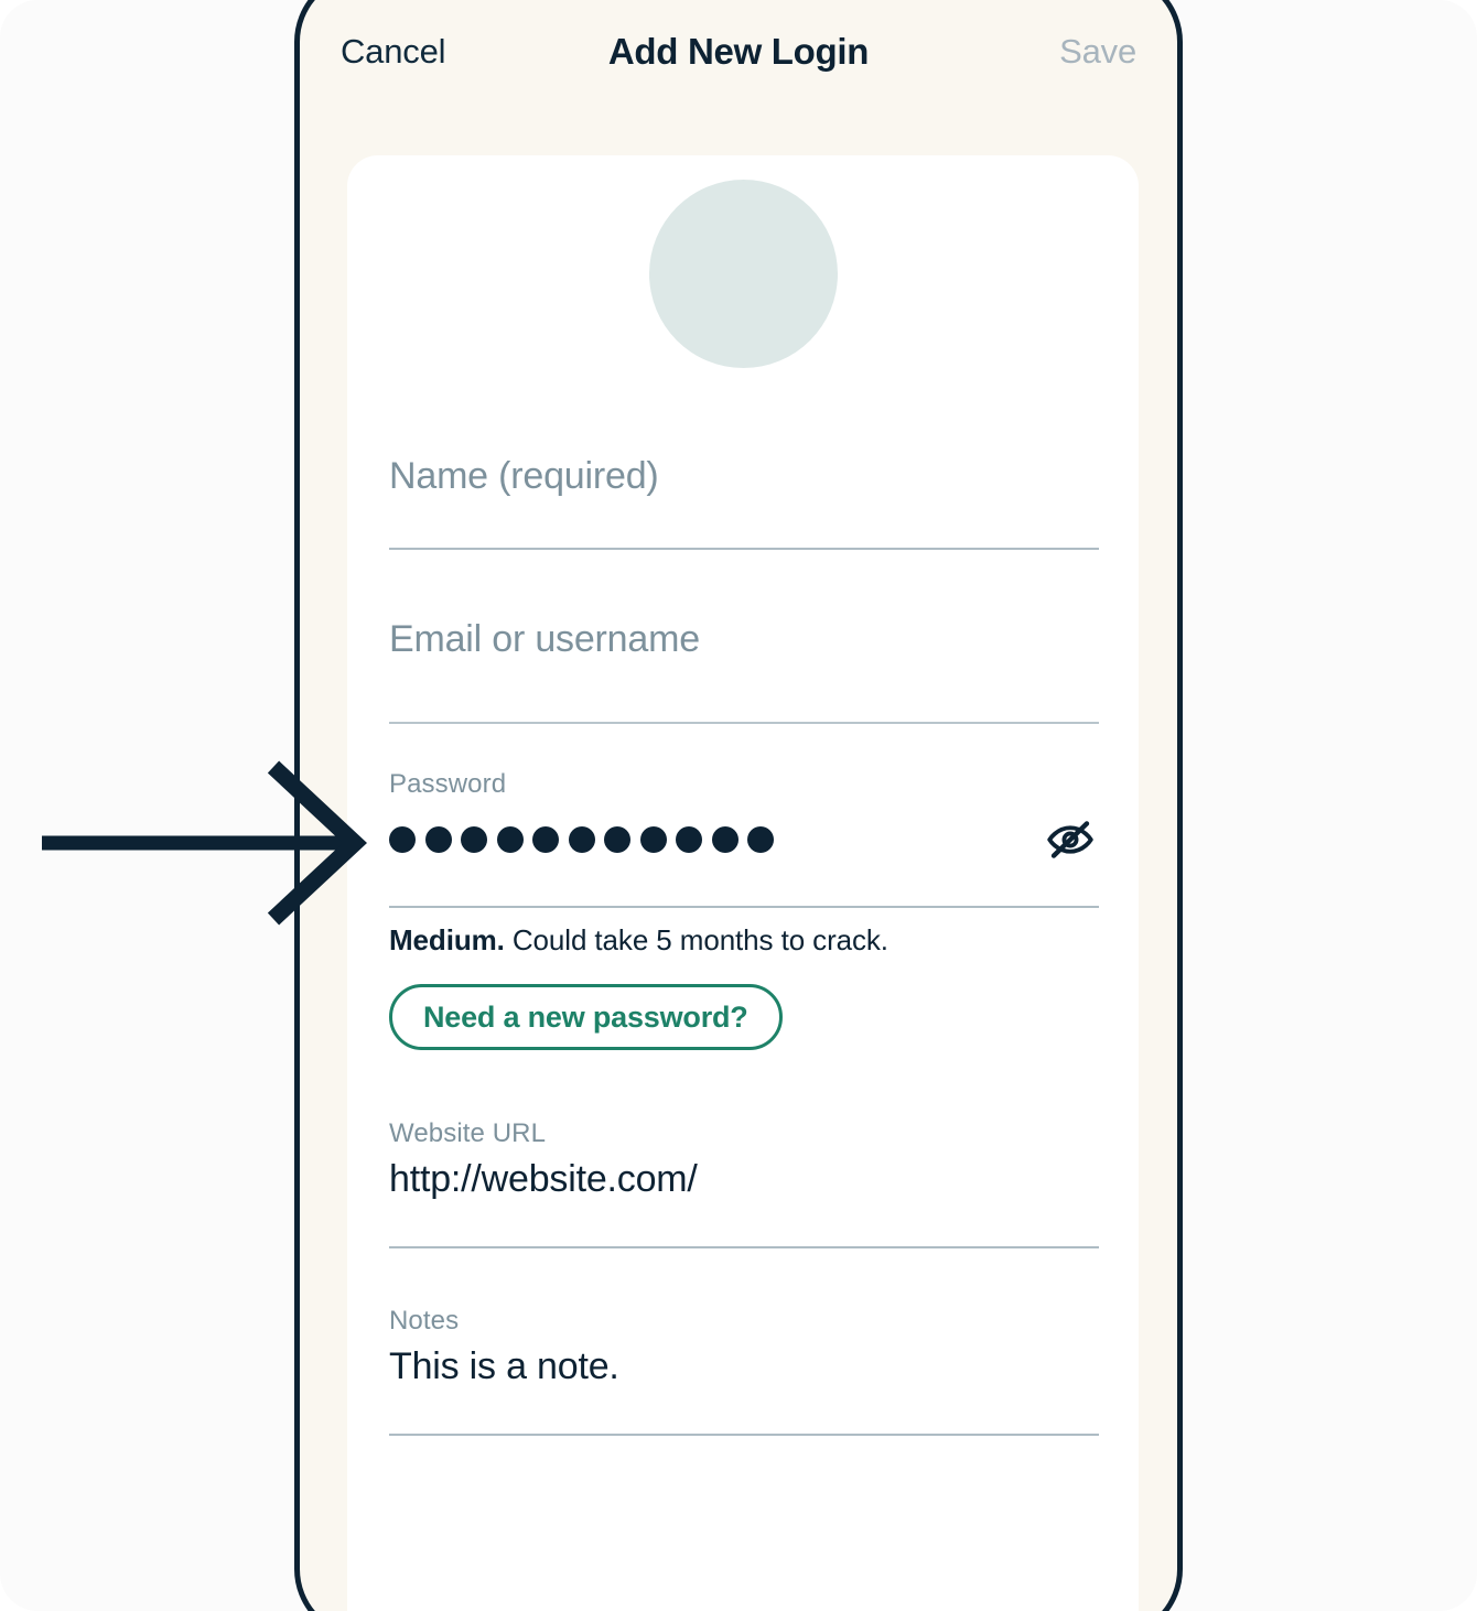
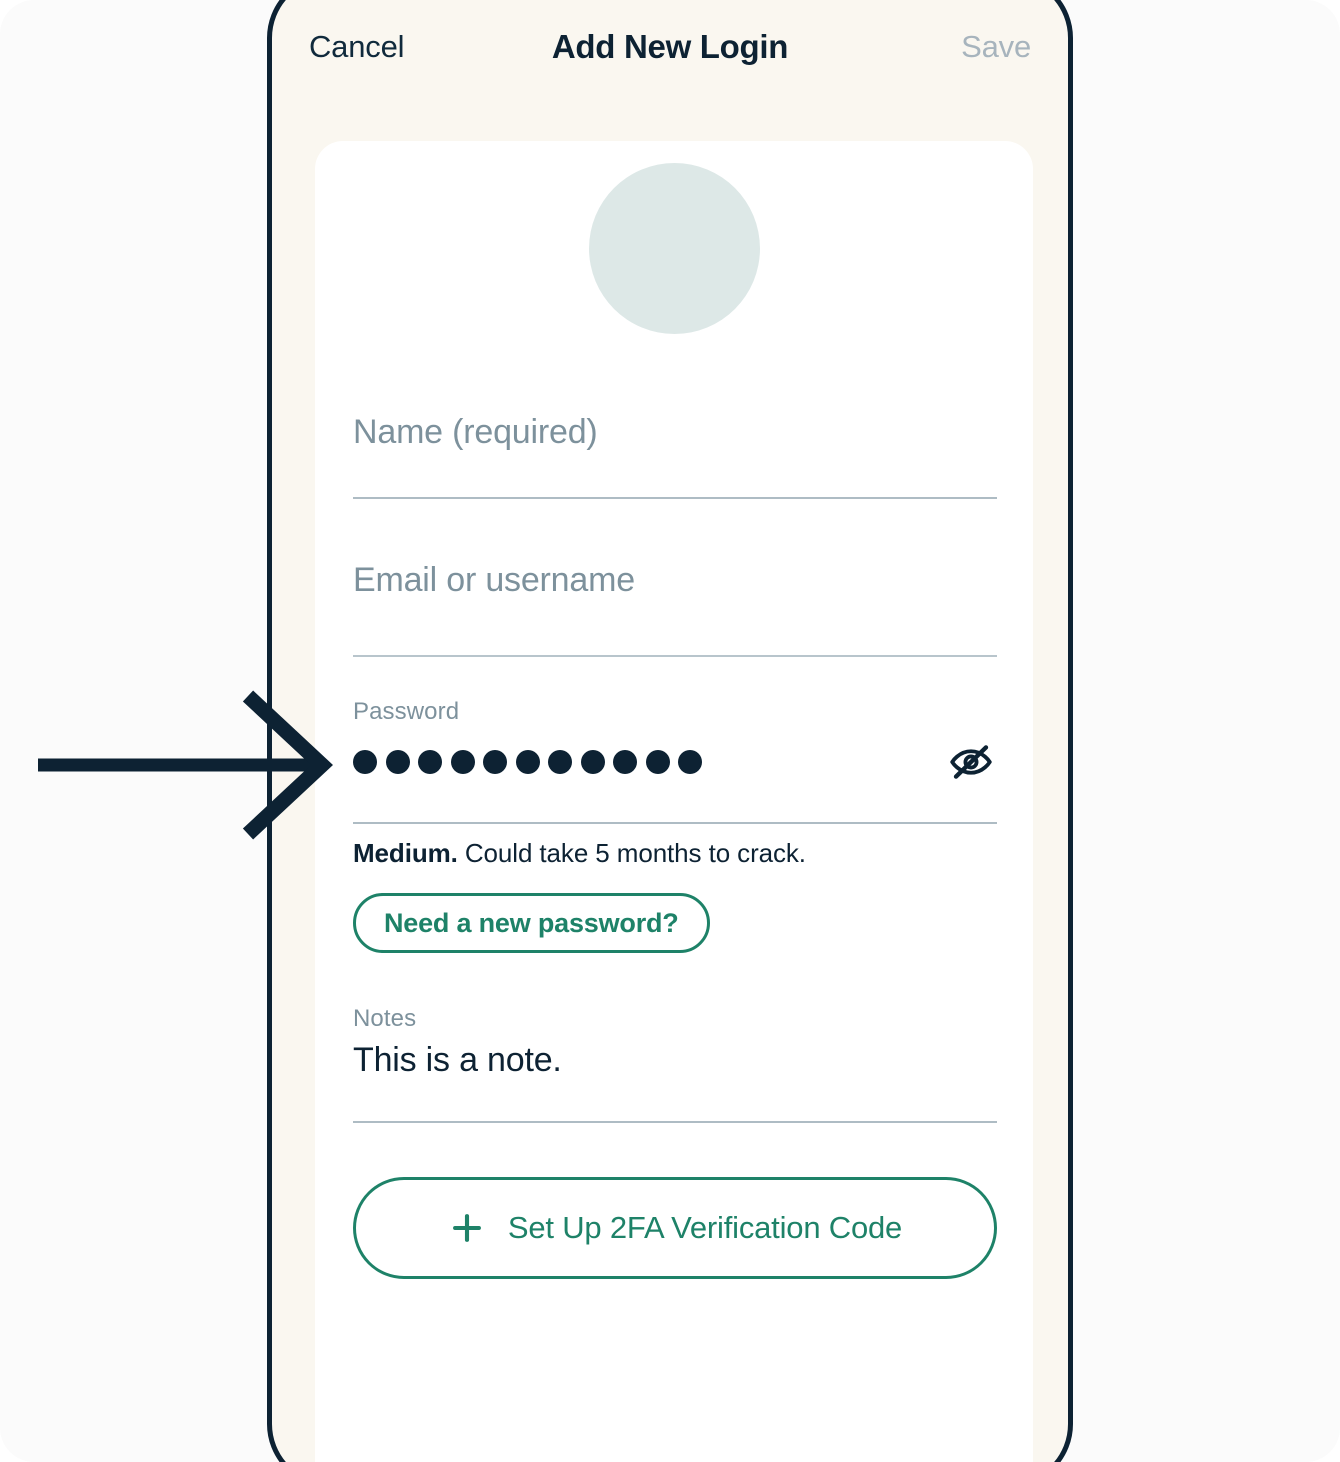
  Cancel
  Add New Login
  Save
  Name (required)
  Email or username
  Password
  Medium. Could take 5 months to crack.
  Need a new password?
- Website URL
- http://website.com/
  Notes
  This is a note.
+ Set Up 2FA Verification Code
